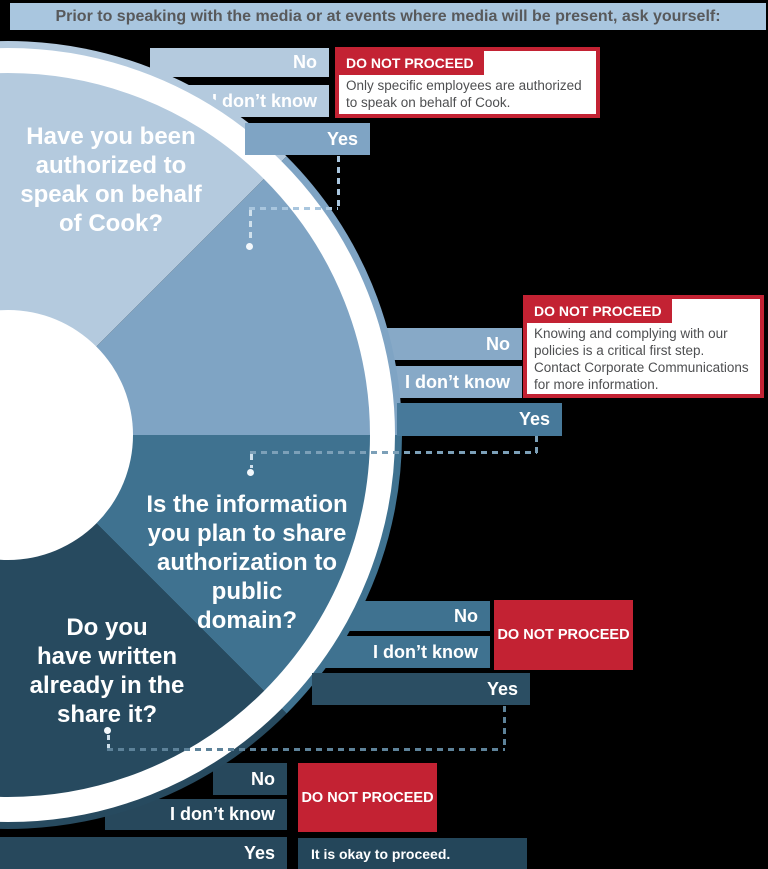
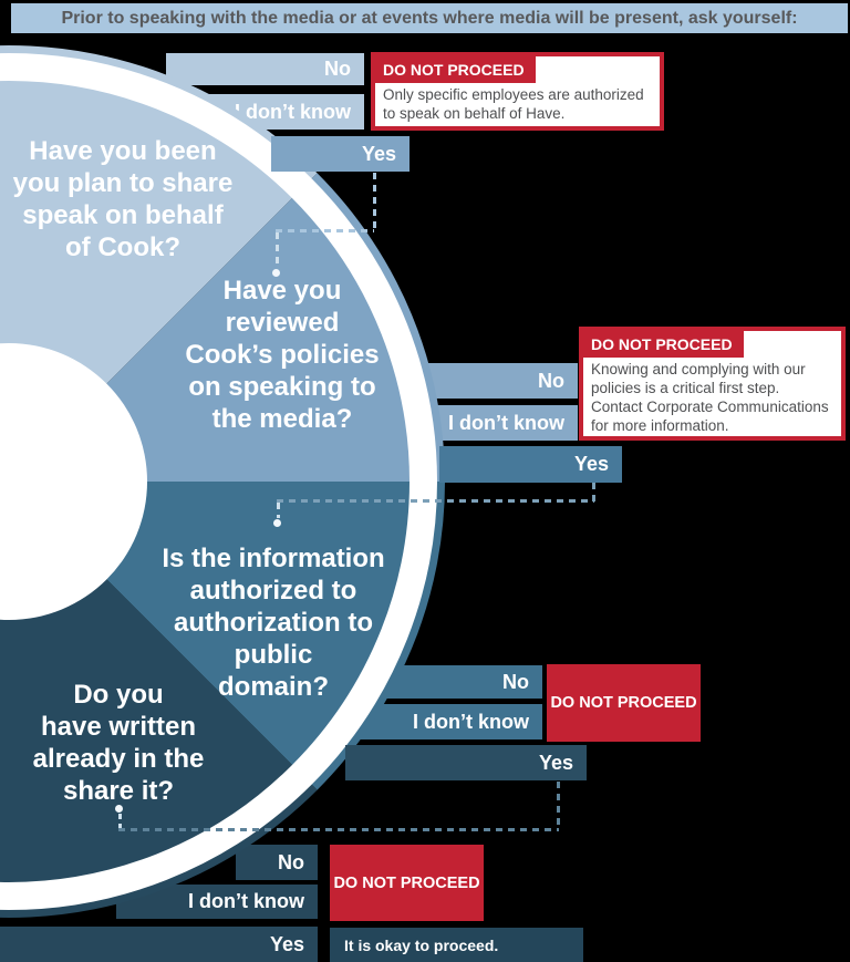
  Prior to speaking with the media or at events where media will be present, ask yourself:
  No
  don’t know
  No
  I don’t know
  No
  I don’t know
  No
  I don’t know
  Yes
  Yes
  Yes
  Yes
  Have you been
- authorized to
+ you plan to share
  speak on behalf
  of Cook?
+ Have you
+ reviewed
+ Cook’s policies
+ on speaking to
+ the media?
  Is the information
- you plan to share
+ authorized to
  authorization to
  public
  domain?
  Do you
  have written
  already in the
  share it?
  DO NOT PROCEED
- Only specific employees are authorized to speak on behalf of Cook.
+ Only specific employees are authorized to speak on behalf of Have.
  DO NOT PROCEED
  Knowing and complying with our policies is a critical first step. Contact Corporate Communications for more information.
  DO NOT PROCEED
  DO NOT PROCEED
  It is okay to proceed.
